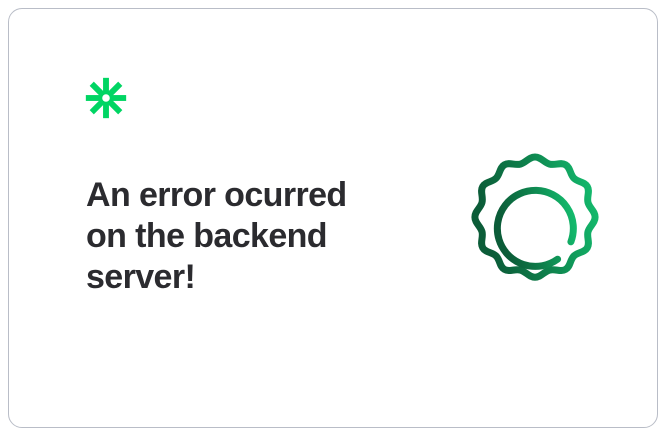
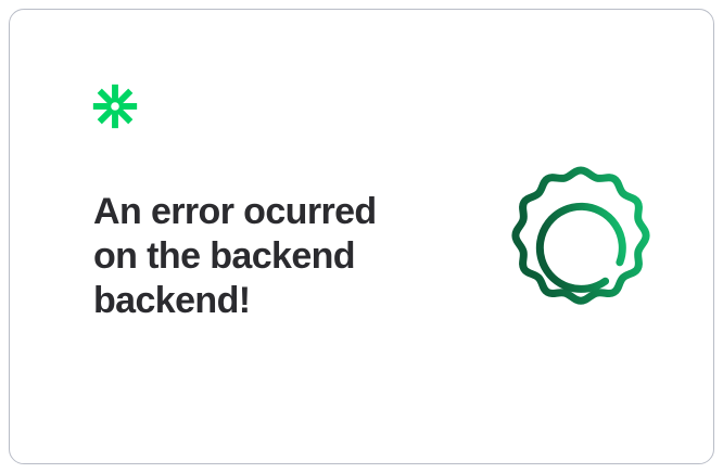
- An error ocurred on the backend server!
+ An error ocurred on the backend backend!
